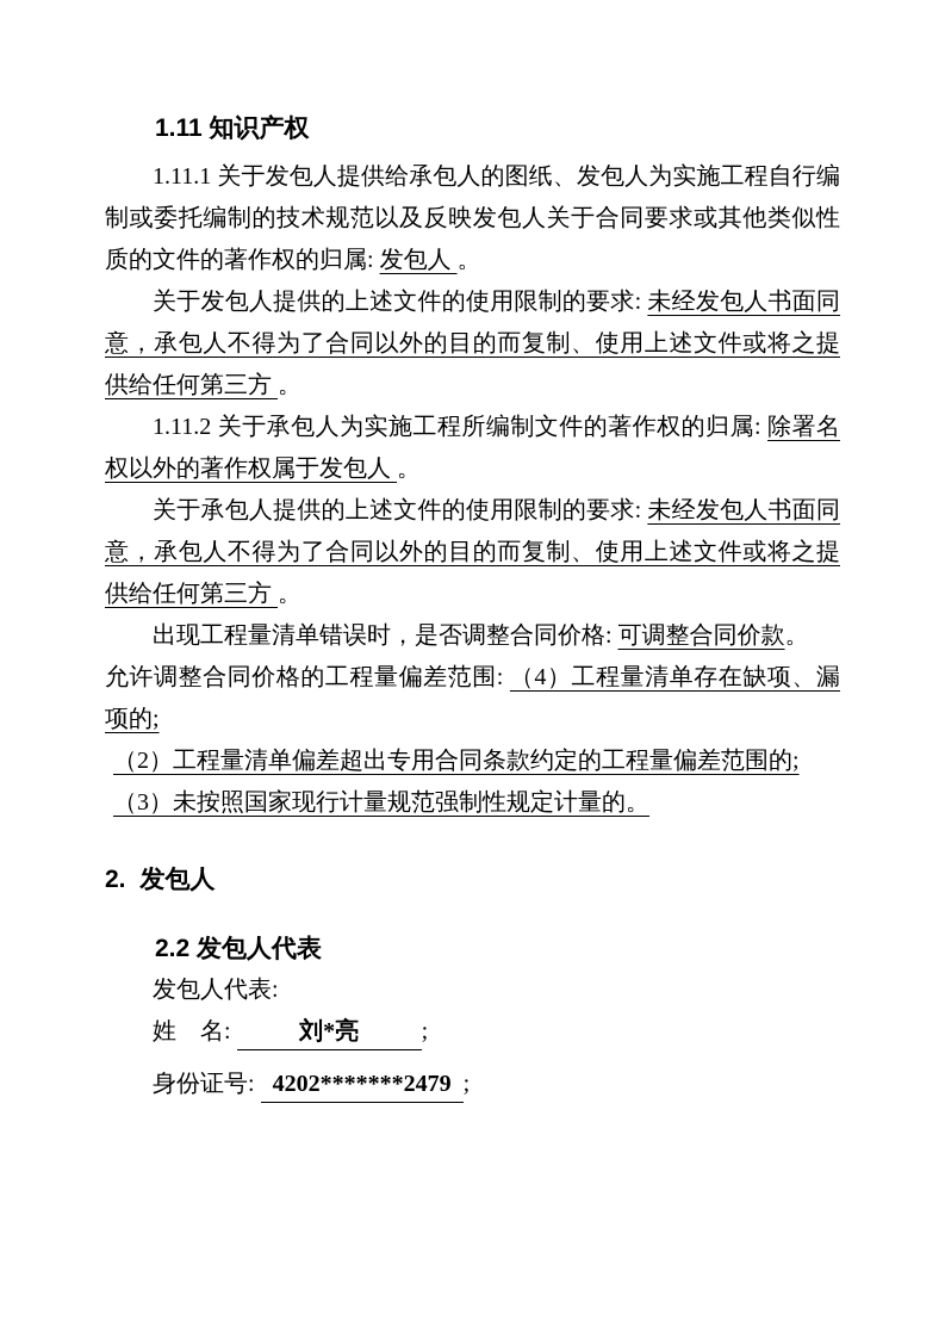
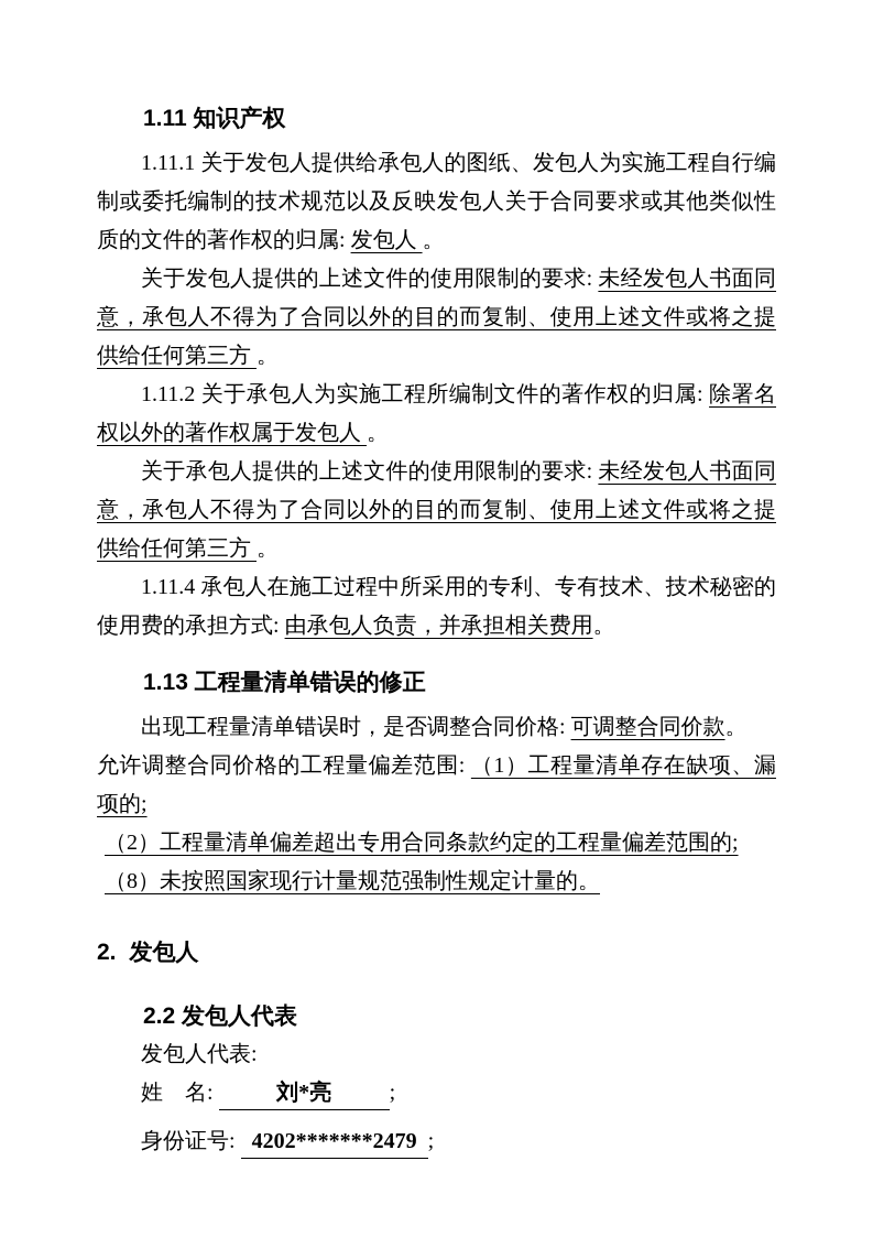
  1.11 知识产权
  1.11.1 关于发包人提供给承包人的图纸、发包人为实施工程自行编制或委托编制的技术规范以及反映发包人关于合同要求或其他类似性质的文件的著作权的归属: 发包人 。
  关于发包人提供的上述文件的使用限制的要求: 未经发包人书面同意，承包人不得为了合同以外的目的而复制、使用上述文件或将之提供给任何第三方 。
  1.11.2 关于承包人为实施工程所编制文件的著作权的归属: 除署名权以外的著作权属于发包人 。
  关于承包人提供的上述文件的使用限制的要求: 未经发包人书面同意，承包人不得为了合同以外的目的而复制、使用上述文件或将之提供给任何第三方 。
+ 1.11.4 承包人在施工过程中所采用的专利、专有技术、技术秘密的使用费的承担方式: 由承包人负责，并承担相关费用。
+ 1.13 工程量清单错误的修正
  出现工程量清单错误时，是否调整合同价格: 可调整合同价款。
- 允许调整合同价格的工程量偏差范围: （4）工程量清单存在缺项、漏项的;
+ 允许调整合同价格的工程量偏差范围: （1）工程量清单存在缺项、漏项的;
  （2）工程量清单偏差超出专用合同条款约定的工程量偏差范围的;
- （3）未按照国家现行计量规范强制性规定计量的。
+ （8）未按照国家现行计量规范强制性规定计量的。
  2. 发包人
  2.2 发包人代表
  发包人代表:
  姓 名: 刘*亮 ;
  身份证号: 4202*******2479 ;
